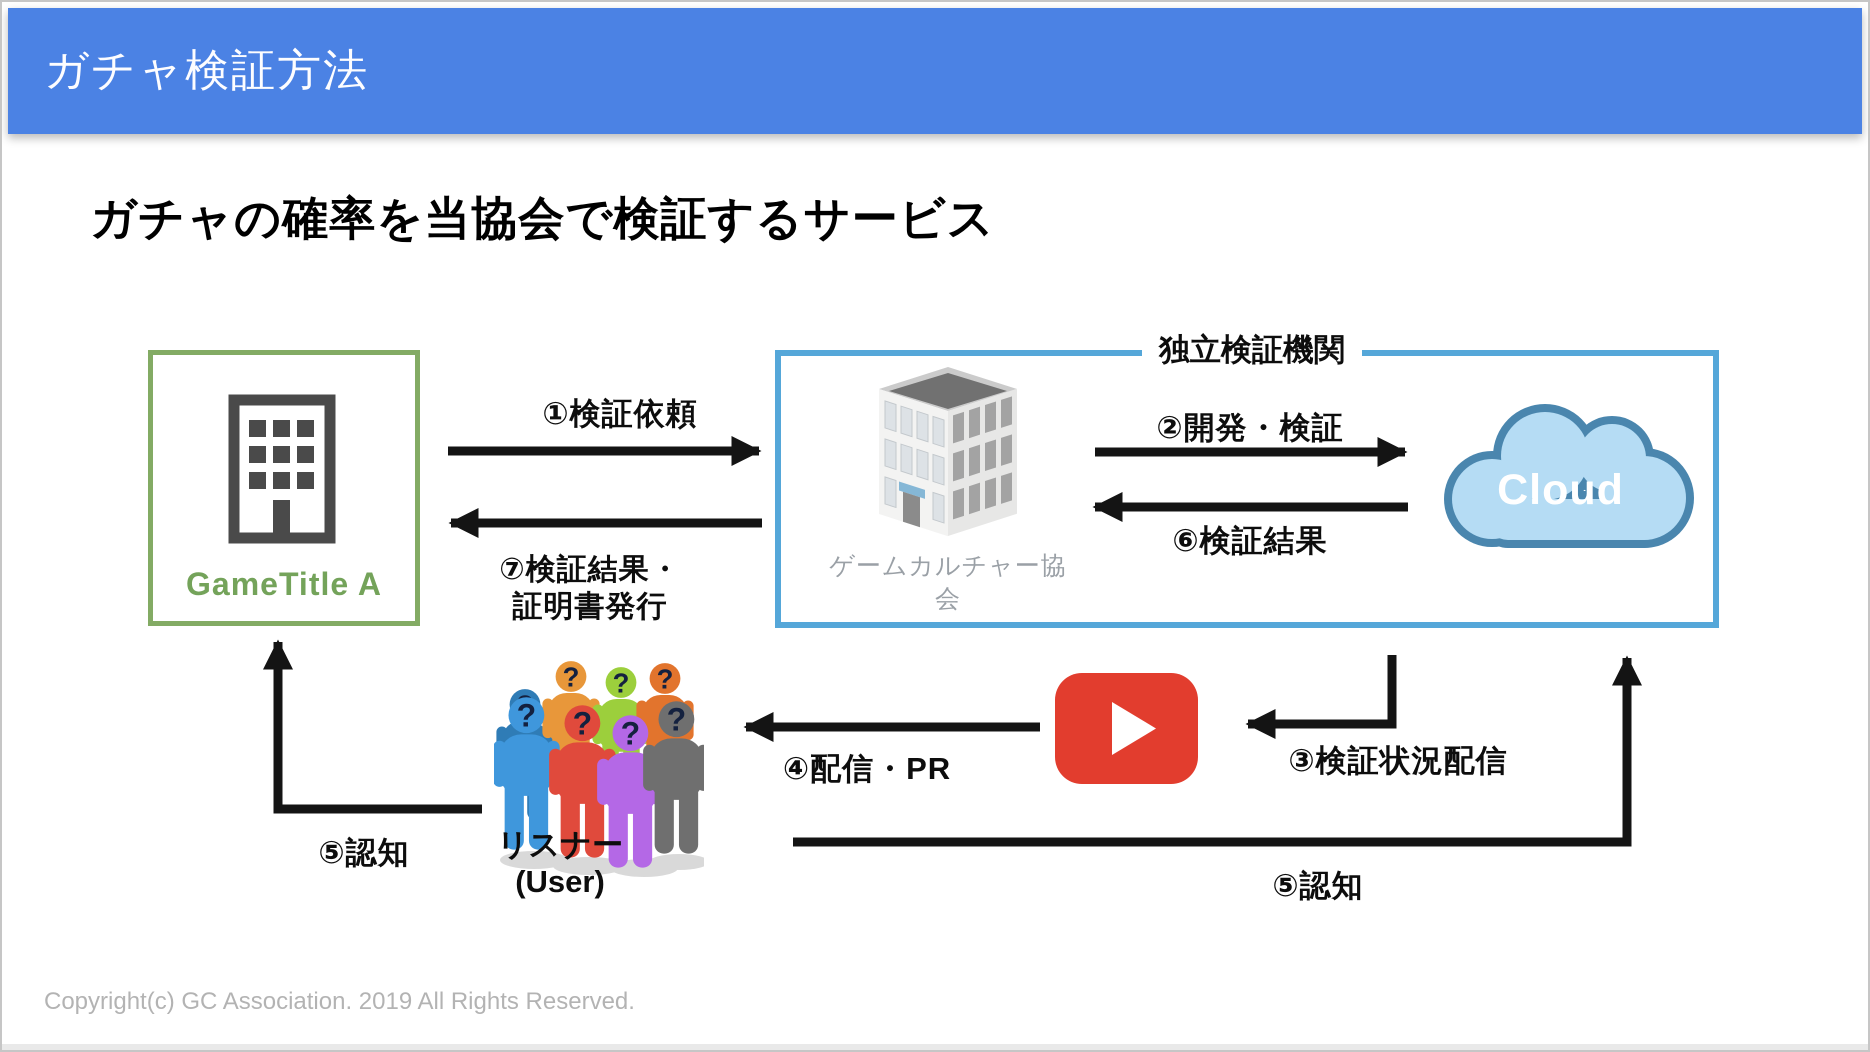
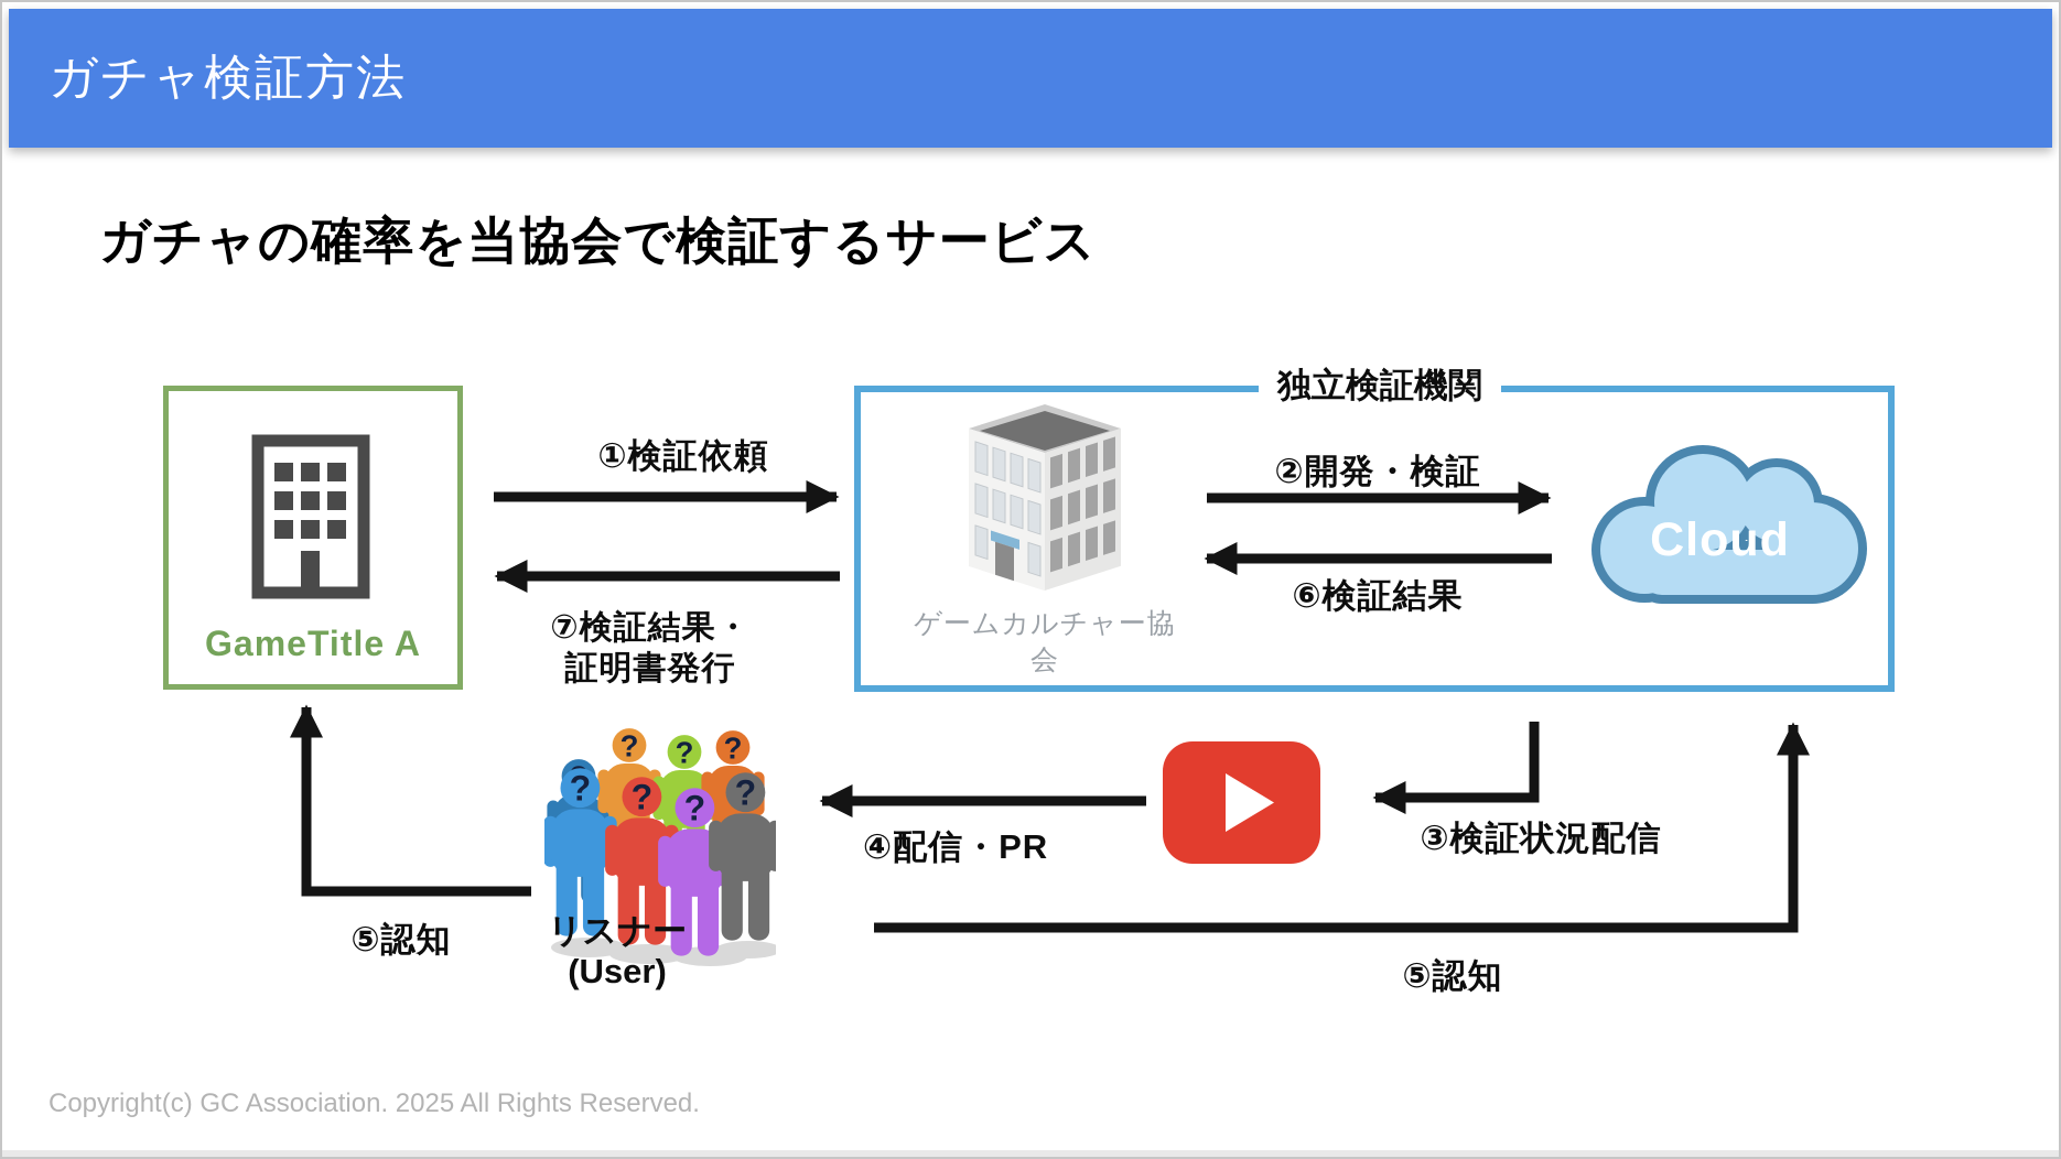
  ガチャ検証方法
  ガチャの確率を当協会で検証するサービス
  GameTitle A
  独立検証機関
  ゲームカルチャー協会
  Cloud
  ?
  ?
  ?
  ?
  ?
  ?
  ?
  リスナー
  (User)
  ①検証依頼
  ⑦検証結果・
  証明書発行
  ②開発・検証
  ⑥検証結果
  ③検証状況配信
  ④配信・PR
  ⑤認知
  ⑤認知
- Copyright(c) GC Association. 2019 All Rights Reserved.
+ Copyright(c) GC Association. 2025 All Rights Reserved.
